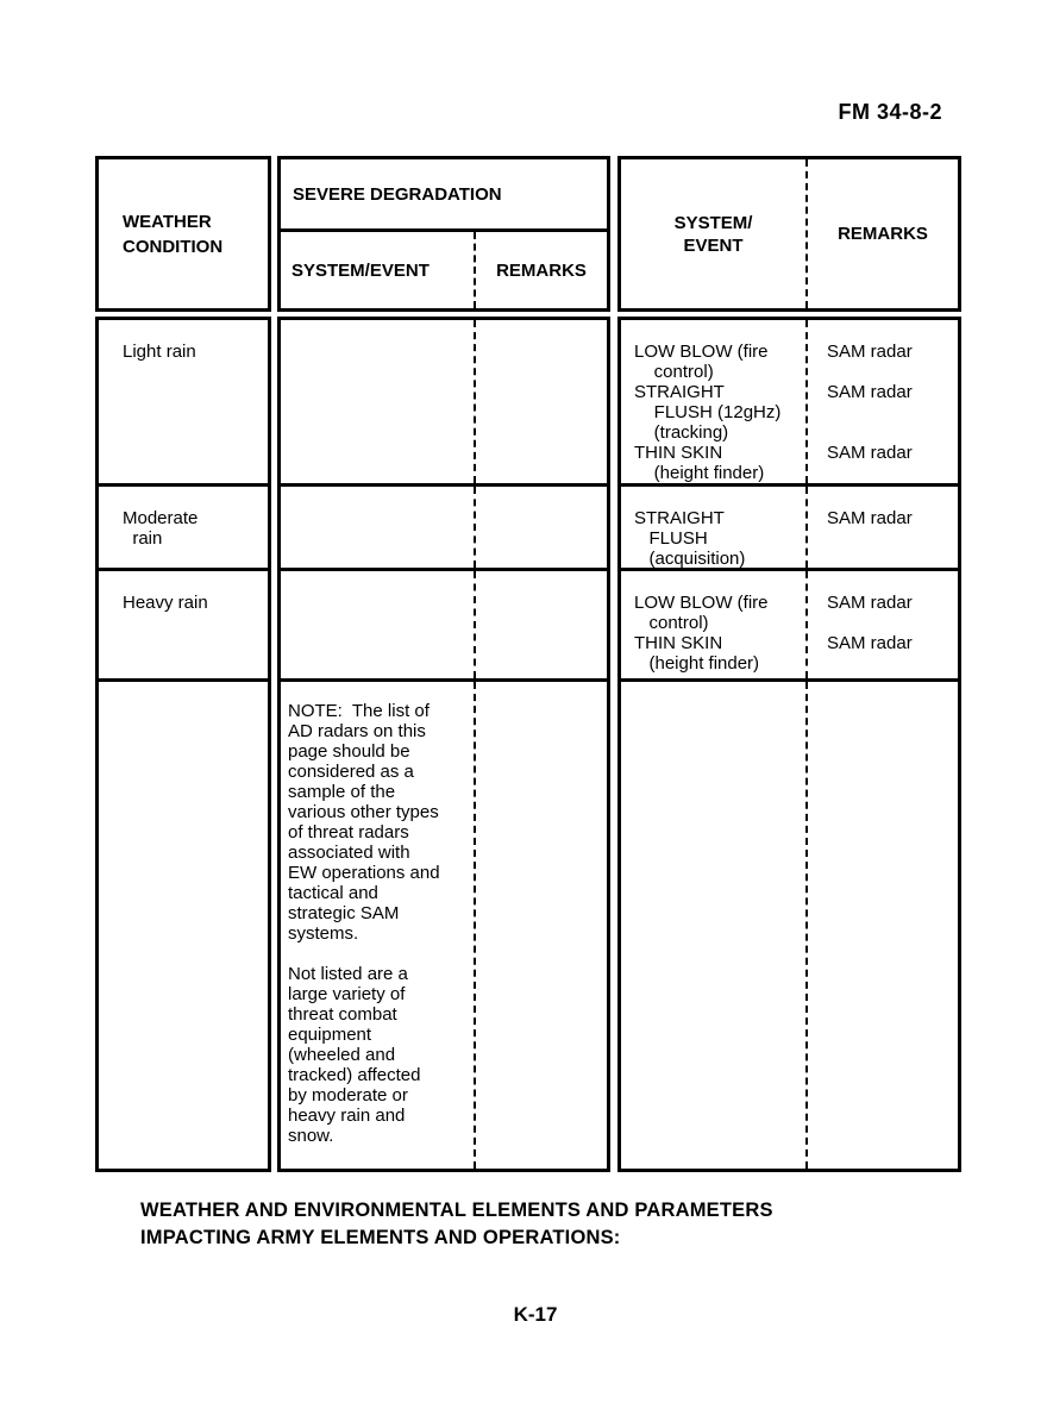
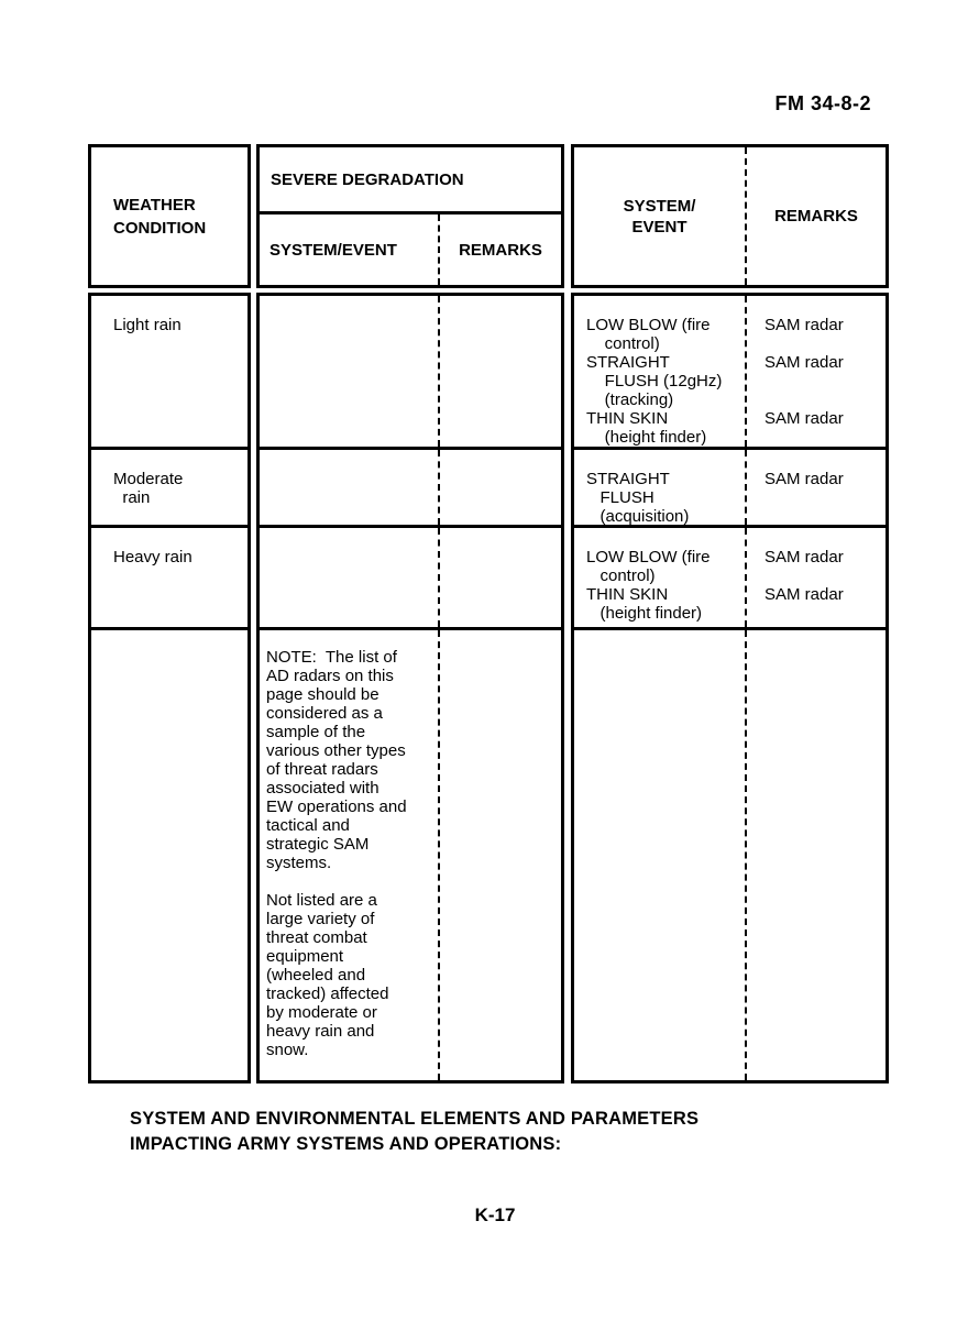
  FM 34-8-2
  WEATHER
  CONDITION
  SEVERE DEGRADATION
  SYSTEM/EVENT
  REMARKS
  SYSTEM/
  EVENT
  REMARKS
  Light rain
  Moderate
  rain
  Heavy rain
  NOTE: The list of
  AD radars on this
  page should be
  considered as a
  sample of the
  various other types
  of threat radars
  associated with
  EW operations and
  tactical and
  strategic SAM
  systems.
  Not listed are a
  large variety of
  threat combat
  equipment
  (wheeled and
  tracked) affected
  by moderate or
  heavy rain and
  snow.
  LOW BLOW (fire
  control)
  STRAIGHT
  FLUSH (12gHz)
  (tracking)
  THIN SKIN
  (height finder)
  SAM radar
  SAM radar
  SAM radar
  STRAIGHT
  FLUSH
  (acquisition)
  SAM radar
  LOW BLOW (fire
  control)
  THIN SKIN
  (height finder)
  SAM radar
  SAM radar
- WEATHER AND ENVIRONMENTAL ELEMENTS AND PARAMETERS
+ SYSTEM AND ENVIRONMENTAL ELEMENTS AND PARAMETERS
- IMPACTING ARMY ELEMENTS AND OPERATIONS:
+ IMPACTING ARMY SYSTEMS AND OPERATIONS:
  K-17
